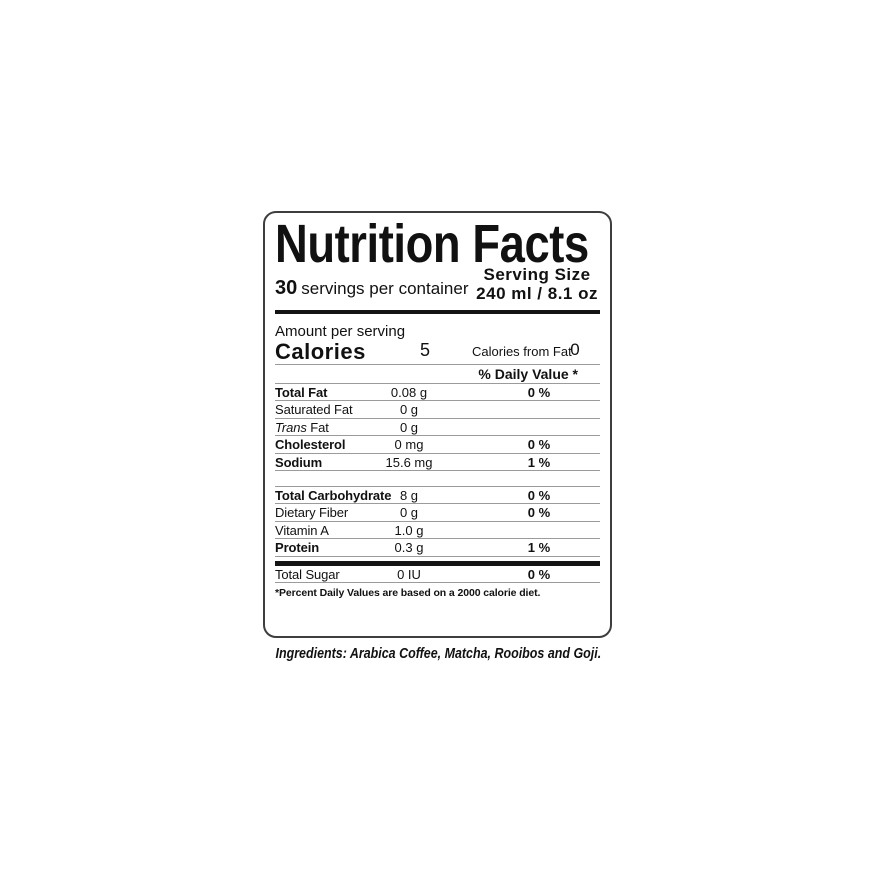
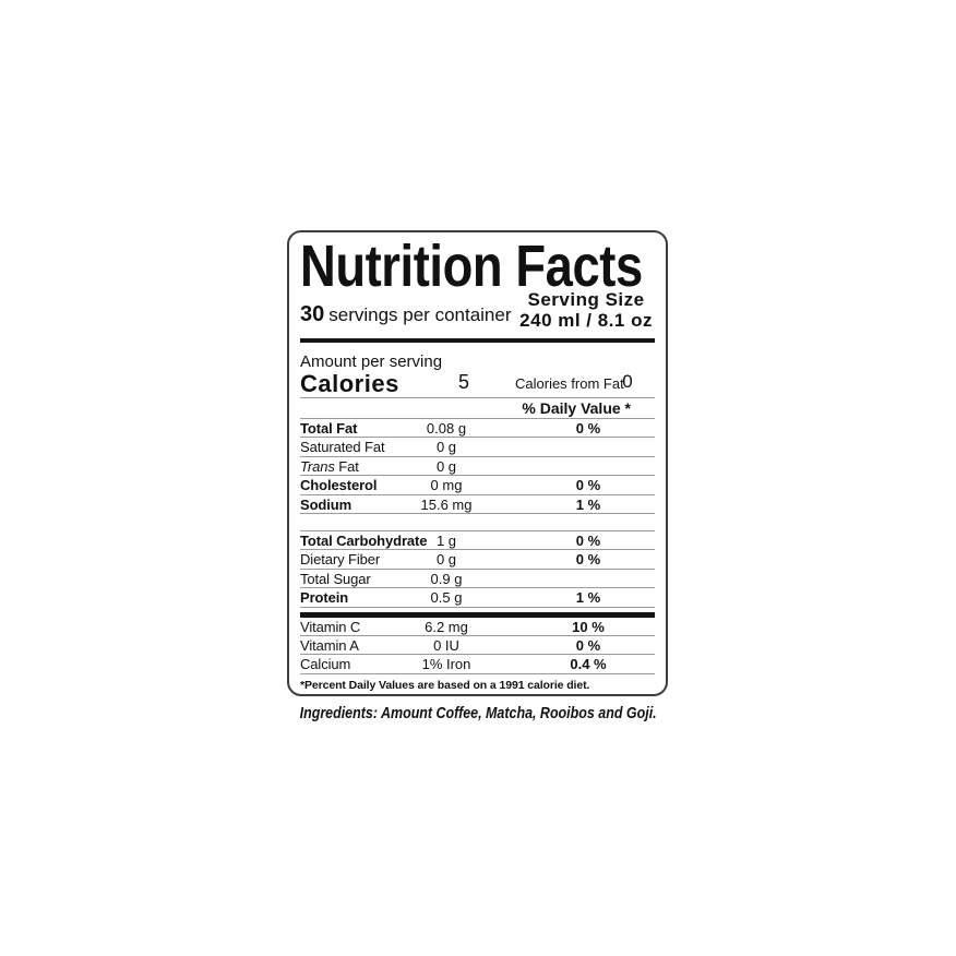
  Nutrition Facts
  30 servings per container
  Serving Size
  240 ml / 8.1 oz
  Amount per serving
  Calories
  5
  Calories from Fat
  0
  % Daily Value *
  Total Fat
  0.08 g
  0 %
  Saturated Fat
  0 g
  Trans Fat
  0 g
  Cholesterol
  0 mg
  0 %
  Sodium
  15.6 mg
  1 %
  Total Carbohydrate
- 8 g
+ 1 g
  0 %
  Dietary Fiber
  0 g
  0 %
- Vitamin A
+ Total Sugar
- 1.0 g
+ 0.9 g
  Protein
- 0.3 g
+ 0.5 g
  1 %
+ Vitamin C
+ 6.2 mg
+ 10 %
- Total Sugar
+ Vitamin A
  0 IU
  0 %
+ Calcium
+ 1% Iron
+ 0.4 %
- *Percent Daily Values are based on a 2000 calorie diet.
+ *Percent Daily Values are based on a 1991 calorie diet.
- Ingredients: Arabica Coffee, Matcha, Rooibos and Goji.
+ Ingredients: Amount Coffee, Matcha, Rooibos and Goji.
